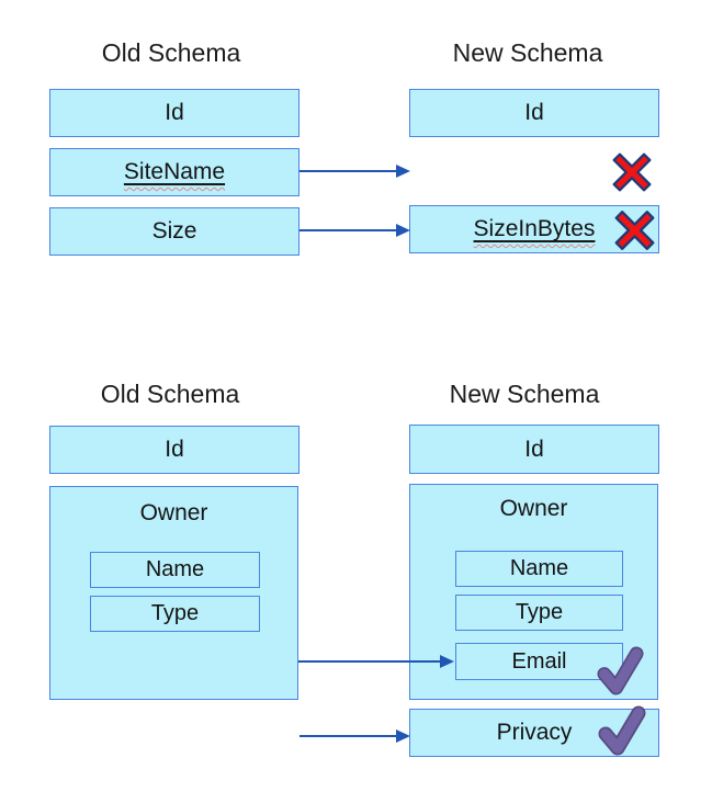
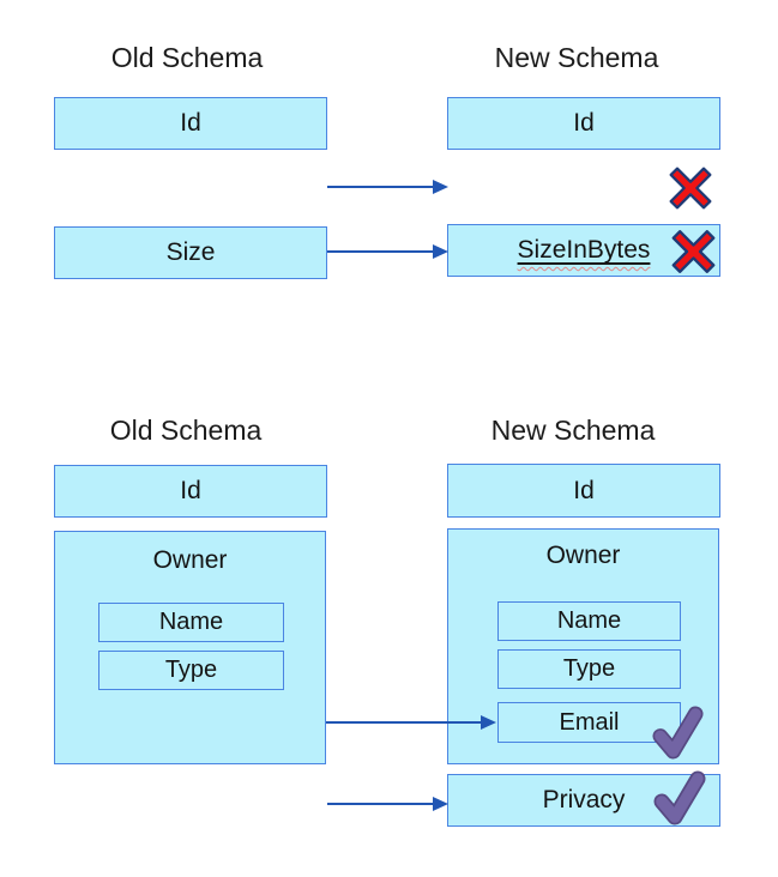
  Old Schema
  New Schema
  Id
- SiteName
  Size
  Id
  SizeInBytes
  Old Schema
  New Schema
  Id
  Owner
  Name
  Type
  Id
  Owner
  Name
  Type
  Email
  Privacy
